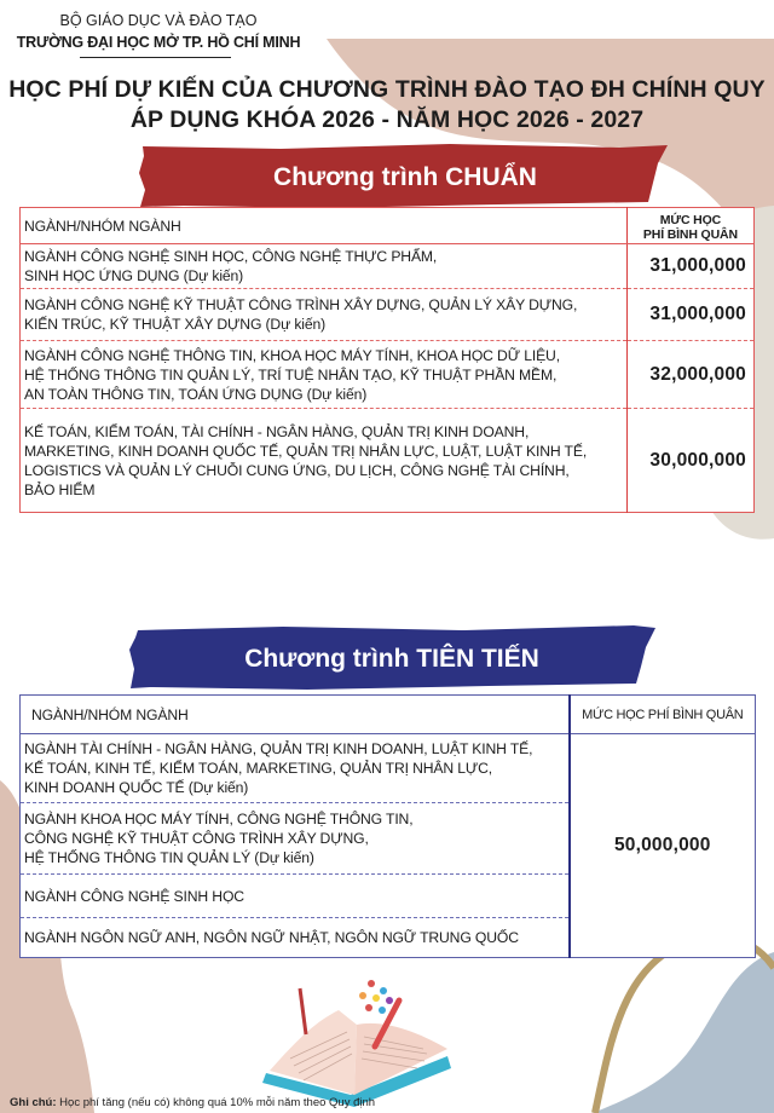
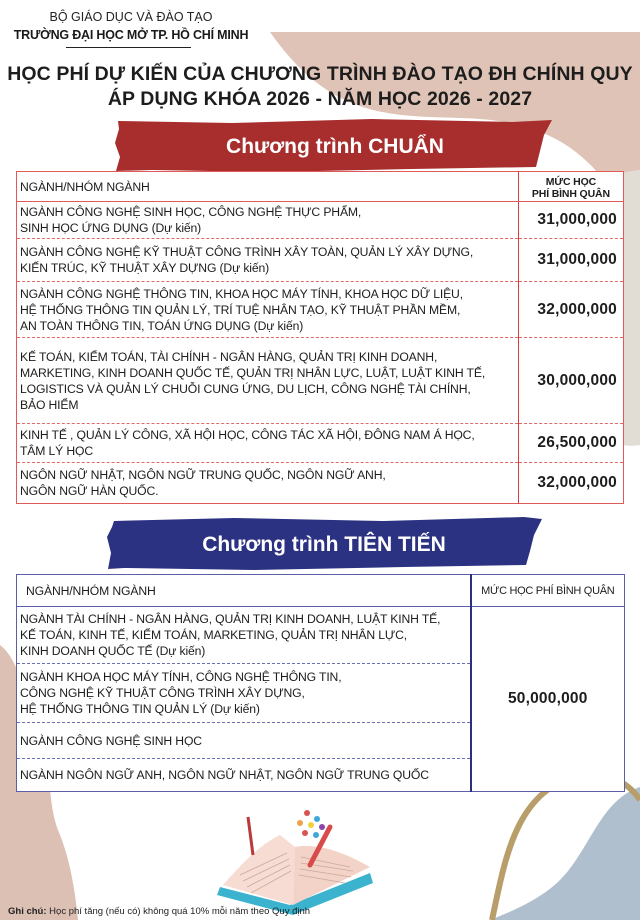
  BỘ GIÁO DỤC VÀ ĐÀO TẠO
  TRƯỜNG ĐẠI HỌC MỞ TP. HỒ CHÍ MINH
  HỌC PHÍ DỰ KIẾN CỦA CHƯƠNG TRÌNH ĐÀO TẠO ĐH CHÍNH QUY
  ÁP DỤNG KHÓA 2026 - NĂM HỌC 2026 - 2027
  Chương trình CHUẨN
  NGÀNH/NHÓM NGÀNH	MỨC HỌC PHÍ BÌNH QUÂN
  NGÀNH CÔNG NGHỆ SINH HỌC, CÔNG NGHỆ THỰC PHẨM, SINH HỌC ỨNG DỤNG (Dự kiến)	31,000,000
- NGÀNH CÔNG NGHỆ KỸ THUẬT CÔNG TRÌNH XÂY DỰNG, QUẢN LÝ XÂY DỰNG, KIẾN TRÚC, KỸ THUẬT XÂY DỰNG (Dự kiến)	31,000,000
+ NGÀNH CÔNG NGHỆ KỸ THUẬT CÔNG TRÌNH XÂY TOÀN, QUẢN LÝ XÂY DỰNG, KIẾN TRÚC, KỸ THUẬT XÂY DỰNG (Dự kiến)	31,000,000
  NGÀNH CÔNG NGHỆ THÔNG TIN, KHOA HỌC MÁY TÍNH, KHOA HỌC DỮ LIỆU, HỆ THỐNG THÔNG TIN QUẢN LÝ, TRÍ TUỆ NHÂN TẠO, KỸ THUẬT PHẦN MỀM, AN TOÀN THÔNG TIN, TOÁN ỨNG DỤNG (Dự kiến)	32,000,000
  KẾ TOÁN, KIỂM TOÁN, TÀI CHÍNH - NGÂN HÀNG, QUẢN TRỊ KINH DOANH, MARKETING, KINH DOANH QUỐC TẾ, QUẢN TRỊ NHÂN LỰC, LUẬT, LUẬT KINH TẾ, LOGISTICS VÀ QUẢN LÝ CHUỖI CUNG ỨNG, DU LỊCH, CÔNG NGHỆ TÀI CHÍNH, BẢO HIỂM	30,000,000
+ KINH TẾ , QUẢN LÝ CÔNG, XÃ HỘI HỌC, CÔNG TÁC XÃ HỘI, ĐÔNG NAM Á HỌC, TÂM LÝ HỌC	26,500,000
+ NGÔN NGỮ NHẬT, NGÔN NGỮ TRUNG QUỐC, NGÔN NGỮ ANH, NGÔN NGỮ HÀN QUỐC.	32,000,000
  Chương trình TIÊN TIẾN
  NGÀNH/NHÓM NGÀNH	MỨC HỌC PHÍ BÌNH QUÂN
  NGÀNH TÀI CHÍNH - NGÂN HÀNG, QUẢN TRỊ KINH DOANH, LUẬT KINH TẾ, KẾ TOÁN, KINH TẾ, KIỂM TOÁN, MARKETING, QUẢN TRỊ NHÂN LỰC, KINH DOANH QUỐC TẾ (Dự kiến)	50,000,000
  NGÀNH KHOA HỌC MÁY TÍNH, CÔNG NGHỆ THÔNG TIN, CÔNG NGHỆ KỸ THUẬT CÔNG TRÌNH XÂY DỰNG, HỆ THỐNG THÔNG TIN QUẢN LÝ (Dự kiến)
  NGÀNH CÔNG NGHỆ SINH HỌC
  NGÀNH NGÔN NGỮ ANH, NGÔN NGỮ NHẬT, NGÔN NGỮ TRUNG QUỐC
  Ghi chú: Học phí tăng (nếu có) không quá 10% mỗi năm theo Quy định
